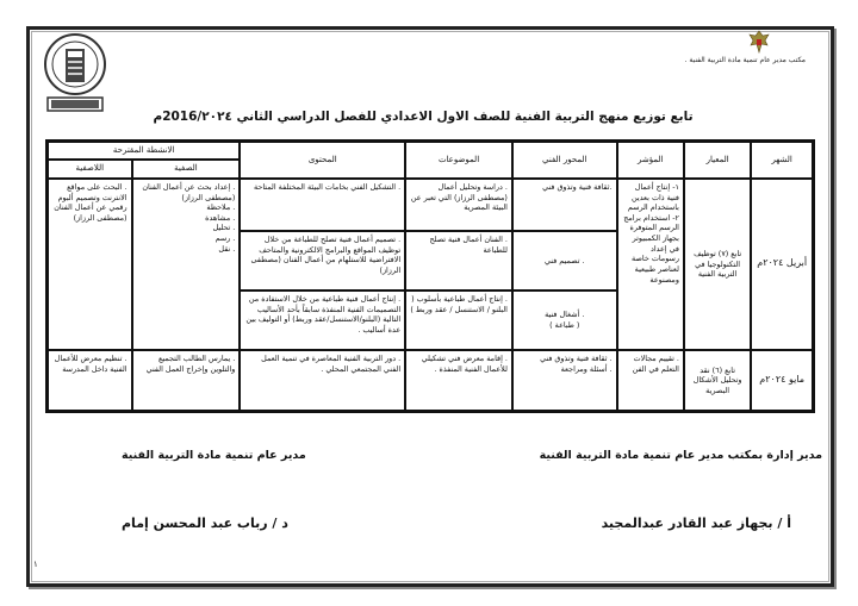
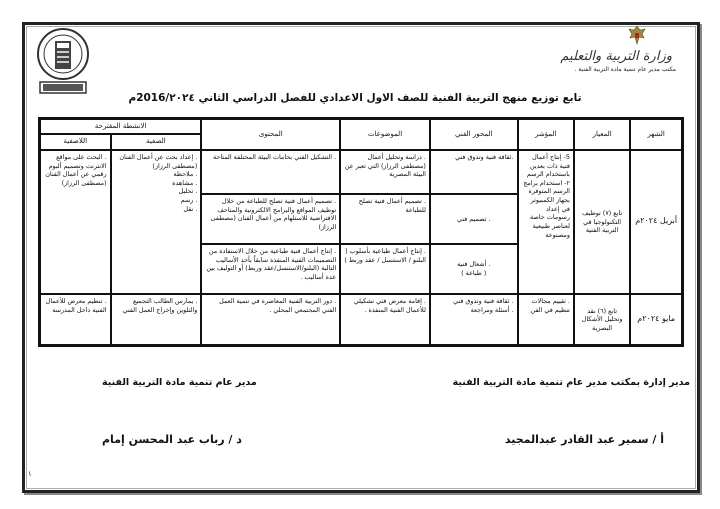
+ وزارة التربية والتعليم
  تابع توزيع منهج التربية الفنية للصف الاول الاعدادي للفصل الدراسي الثاني 2016/٢٠٢٤م
  الشهر	المعيار	المؤشر	المحور الفني	الموضوعات	المحتوى	الانشطة المقترحة
  الصفية	اللاصفية
- أبريل ٢٠٢٤م	تابع (٧) توظيف التكنولوجيا في التربية الفنية	١- إنتاج أعمال فنية ذات بعدين باستخدام الرسم ٢- استخدام برامج الرسم المتوفرة بجهاز الكمبيوتر في إعداد رسومات خاصة لعناصر طبيعية ومصنوعة	.ثقافة فنية وتذوق فني	. دراسة وتحليل أعمال (مصطفى الرزاز) التي تعبر عن البيئة المصرية	. التشكيل الفني بخامات البيئة المختلفة المتاحة	. إعداد بحث عن أعمال الفنان (مصطفى الرزاز) . ملاحظة . مشاهدة . تحليل . رسم . نقل	. البحث على مواقع الانترنت وتصميم ألبوم رقمي عن أعمال الفنان (مصطفى الرزاز)
+ أبريل ٢٠٢٤م	تابع (٧) توظيف التكنولوجيا في التربية الفنية	5- إنتاج أعمال فنية ذات بعدين باستخدام الرسم ٢- استخدام برامج الرسم المتوفرة بجهاز الكمبيوتر في إعداد رسومات خاصة لعناصر طبيعية ومصنوعة	.ثقافة فنية وتذوق فني	. دراسة وتحليل أعمال (مصطفى الرزاز) التي تعبر عن البيئة المصرية	. التشكيل الفني بخامات البيئة المختلفة المتاحة	. إعداد بحث عن أعمال الفنان (مصطفى الرزاز) . ملاحظة . مشاهدة . تحليل . رسم . نقل	. البحث على مواقع الانترنت وتصميم ألبوم رقمي عن أعمال الفنان (مصطفى الرزاز)
- . تصميم فني	. الفنان أعمال فنية تصلح للطباعة	. تصميم أعمال فنية تصلح للطباعة من خلال توظيف المواقع والبرامج الالكترونية والمتاحف الافتراضية للاستلهام من أعمال الفنان (مصطفى الرزاز)
+ . تصميم فني	. تصميم أعمال فنية تصلح للطباعة	. تصميم أعمال فنية تصلح للطباعة من خلال توظيف المواقع والبرامج الالكترونية والمتاحف الافتراضية للاستلهام من أعمال الفنان (مصطفى الرزاز)
  . أشغال فنية ( طباعة )	. إنتاج أعمال طباعية بأسلوب ( البلنو / الاستنسل / عقد وربط )	. إنتاج أعمال فنية طباعية من خلال الاستفادة من التصميمات الفنية المنفذة سابقاً بأحد الأساليب التالية (البلنو/الاستنسل/عقد وربط) أو التوليف بين عدة أساليب .
- مايو ٢٠٢٤م	تابع (٦) نقد وتحليل الأشكال البصرية	. تقييم مجالات التعلم في الفن	. ثقافة فنية وتذوق فني . أسئلة ومراجعة	. إقامة معرض فني تشكيلي للأعمال الفنية المنفذة .	. دور التربية الفنية المعاصرة في تنمية العمل الفني المجتمعي المحلي .	. يمارس الطالب التجميع والتلوين وإخراج العمل الفني	. تنظيم معرض للأعمال الفنية داخل المدرسة
+ مايو ٢٠٢٤م	تابع (٦) نقد وتحليل الأشكال البصرية	. تقييم مجالات تنظيم في الفن	. ثقافة فنية وتذوق فني . أسئلة ومراجعة	. إقامة معرض فني تشكيلي للأعمال الفنية المنفذة .	. دور التربية الفنية المعاصرة في تنمية العمل الفني المجتمعي المحلي .	. يمارس الطالب التجميع والتلوين وإخراج العمل الفني	. تنظيم معرض للأعمال الفنية داخل المدرسة
  مدير إدارة بمكتب مدير عام تنمية مادة التربية الفنية
- أ / بجهاز عبد القادر عبدالمجيد
+ أ / سمير عبد القادر عبدالمجيد
  مدير عام تنمية مادة التربية الفنية
  د / رباب عبد المحسن إمام
  ١
